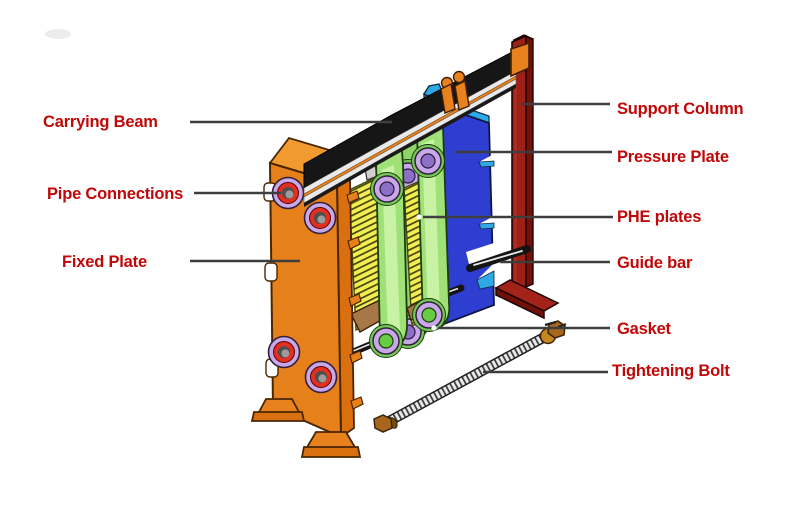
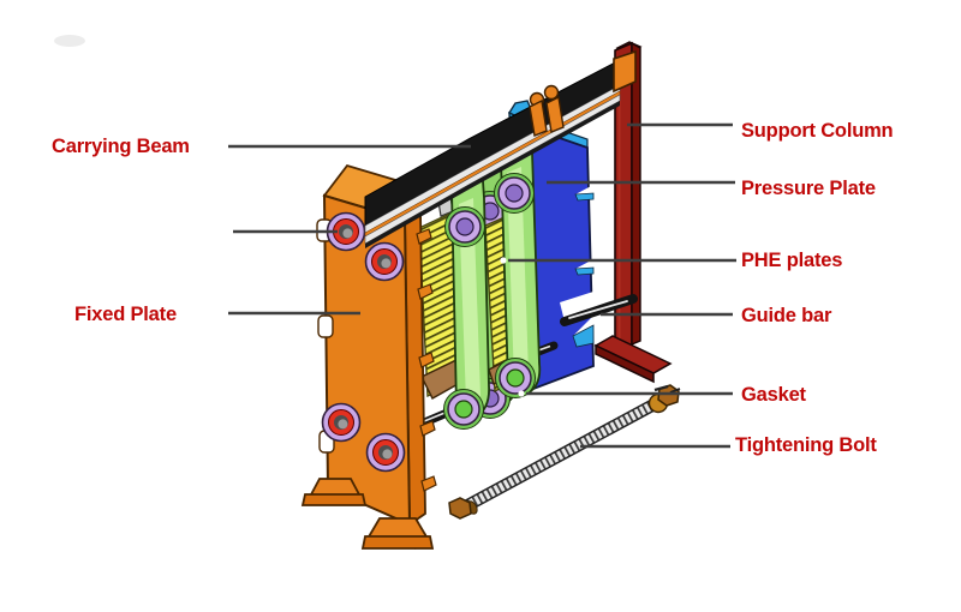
  Carrying Beam
- Pipe Connections
  Fixed Plate
  Support Column
  Pressure Plate
  PHE plates
  Guide bar
  Gasket
  Tightening Bolt
